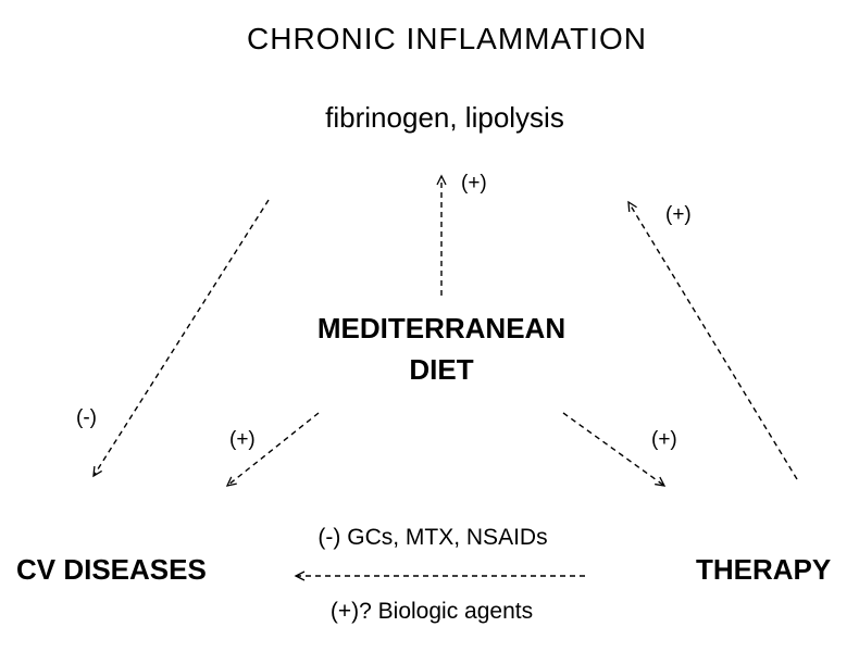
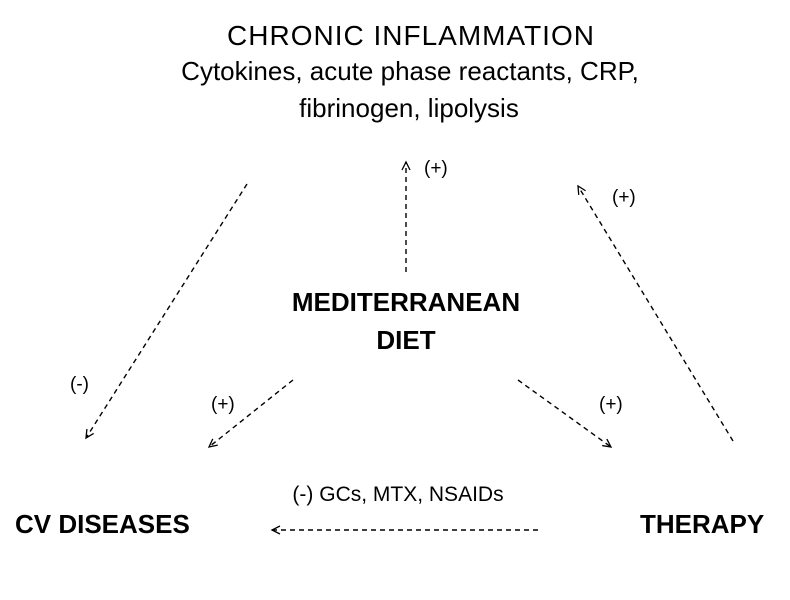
  CHRONIC INFLAMMATION
+ Cytokines, acute phase reactants, CRP,
  fibrinogen, lipolysis
  MEDITERRANEAN
  DIET
  CV DISEASES
  THERAPY
  (+)
  (+)
  (-)
  (+)
  (+)
  (-) GCs, MTX, NSAIDs
- (+)? Biologic agents
